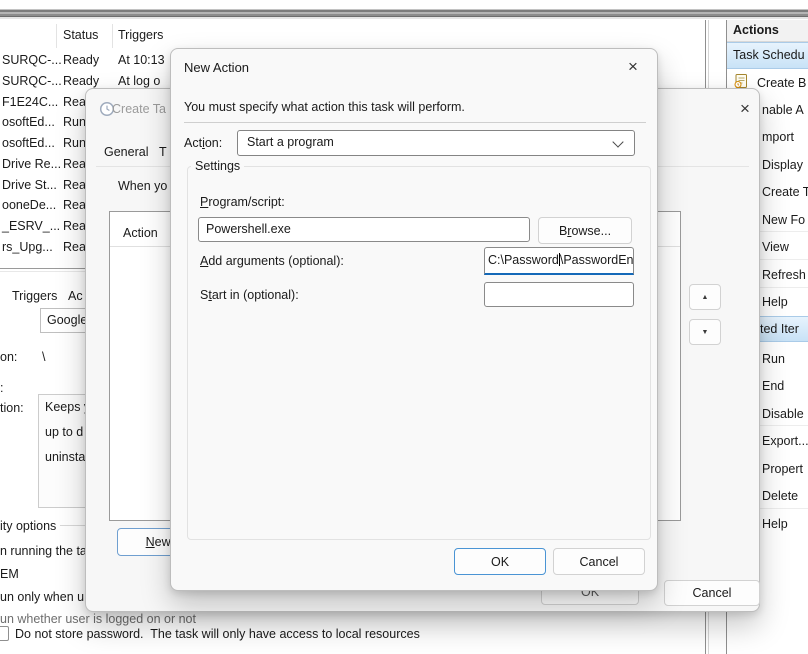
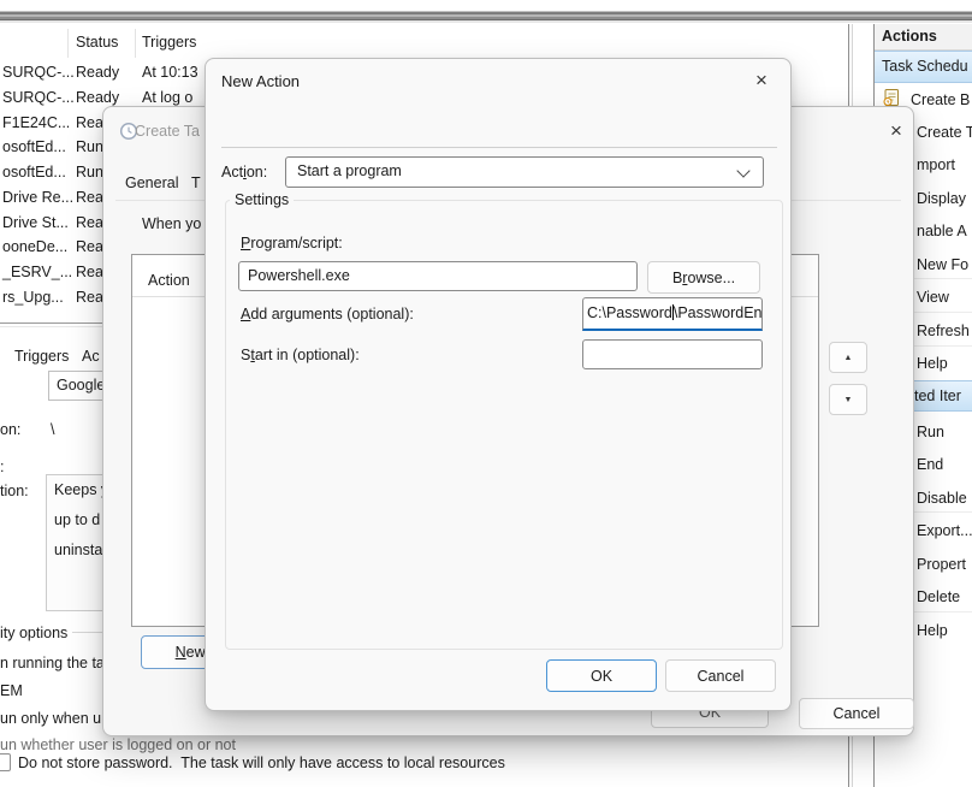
  Status
  Triggers
  SURQC-...
  Ready
  At 10:13
  SURQC-...
  Ready
  At log o
  F1E24C...
  Rea
  osoftEd...
  Run
  osoftEd...
  Run
  Drive Re...
  Rea
  Drive St...
  Rea
  ooneDe...
  Rea
  _ESRV_...
  Rea
  rs_Upg...
  Rea
  Triggers
  Ac
  Google
  on:
  \
  :
  tion:
  Keeps
  up to d
  uninsta
  ity options
  n running the ta
  EM
  un only when u
  un whether user is logged on or not
  Do not store password. The task will only have access to local resources
  Actions
  Task Schedu
  Create B
- nable A
+ Create T
  mport
  Display
- Create T
+ nable A
  New Fo
  View
  Refresh
  Help
  ted Iter
  Run
  End
  Disable
  Export...
  Propert
  Delete
  Help
  Create Ta
  ×
  General
  T
  When yo
  Action
  N
  OK
  Cancel
  New Action
  ×
- You must specify what action this task will perform.
  Action:
  Start a program
  Settings
  Program/script:
  Powershell.exe
  Browse...
  Add arguments (optional):
  C:\Password\PasswordEn
  Start in (optional):
  OK
  Cancel
